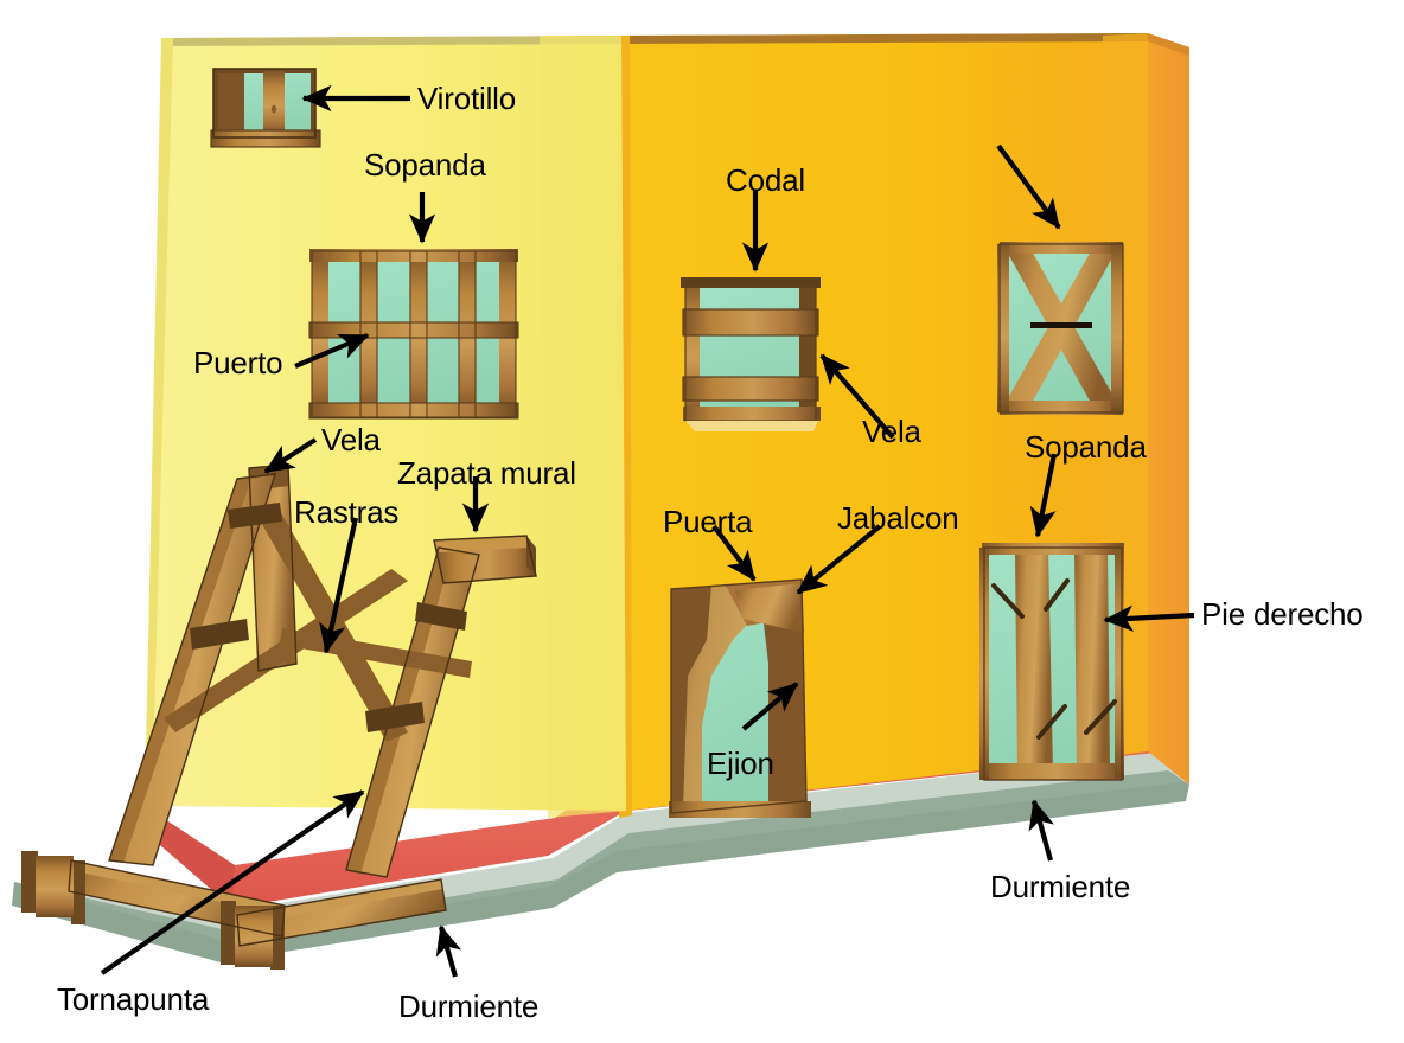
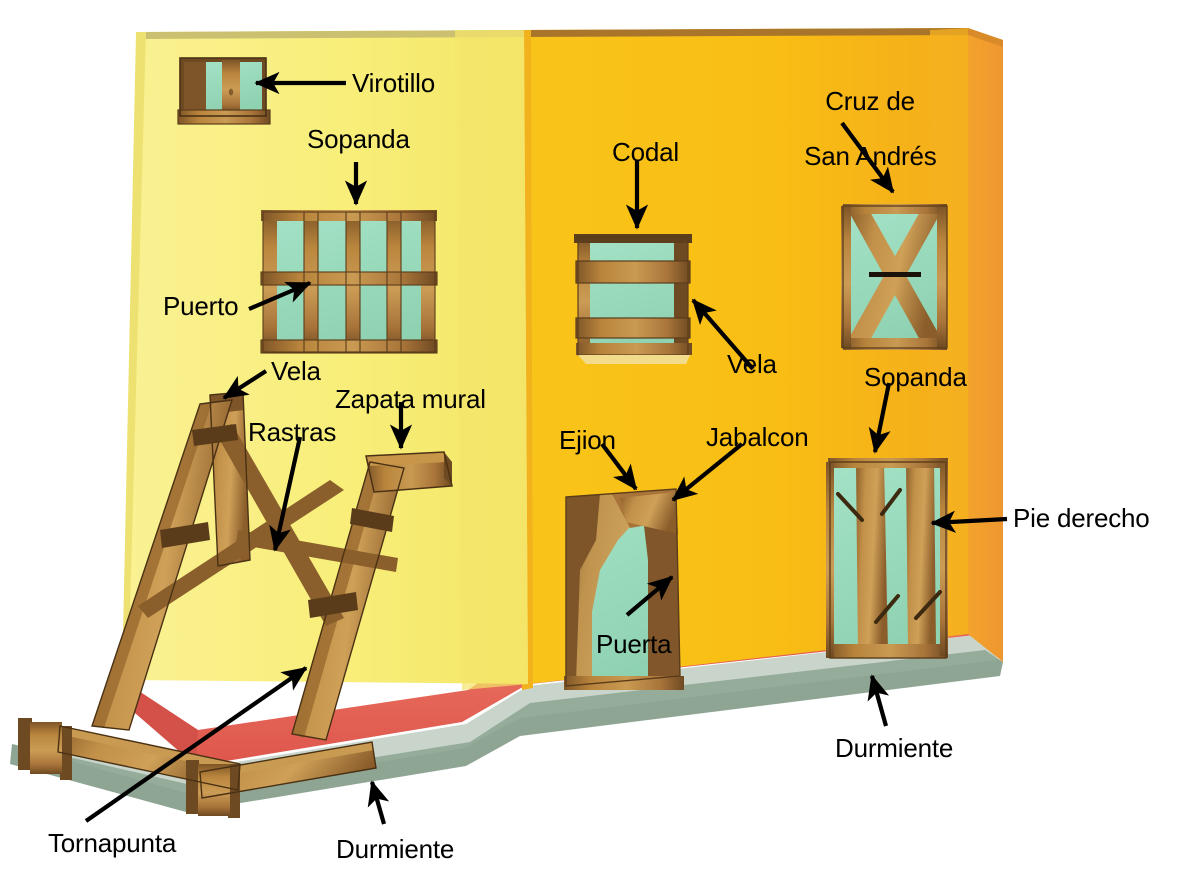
  Virotillo
  Sopanda
  Puerto
  Vela
  Zapata mural
  Rastras
  Tornapunta
  Durmiente
  Codal
+ Cruz de
+ San Andrés
  Vela
  Sopanda
- Puerta
+ Ejion
  Jabalcon
- Ejion
+ Puerta
  Pie derecho
  Durmiente
